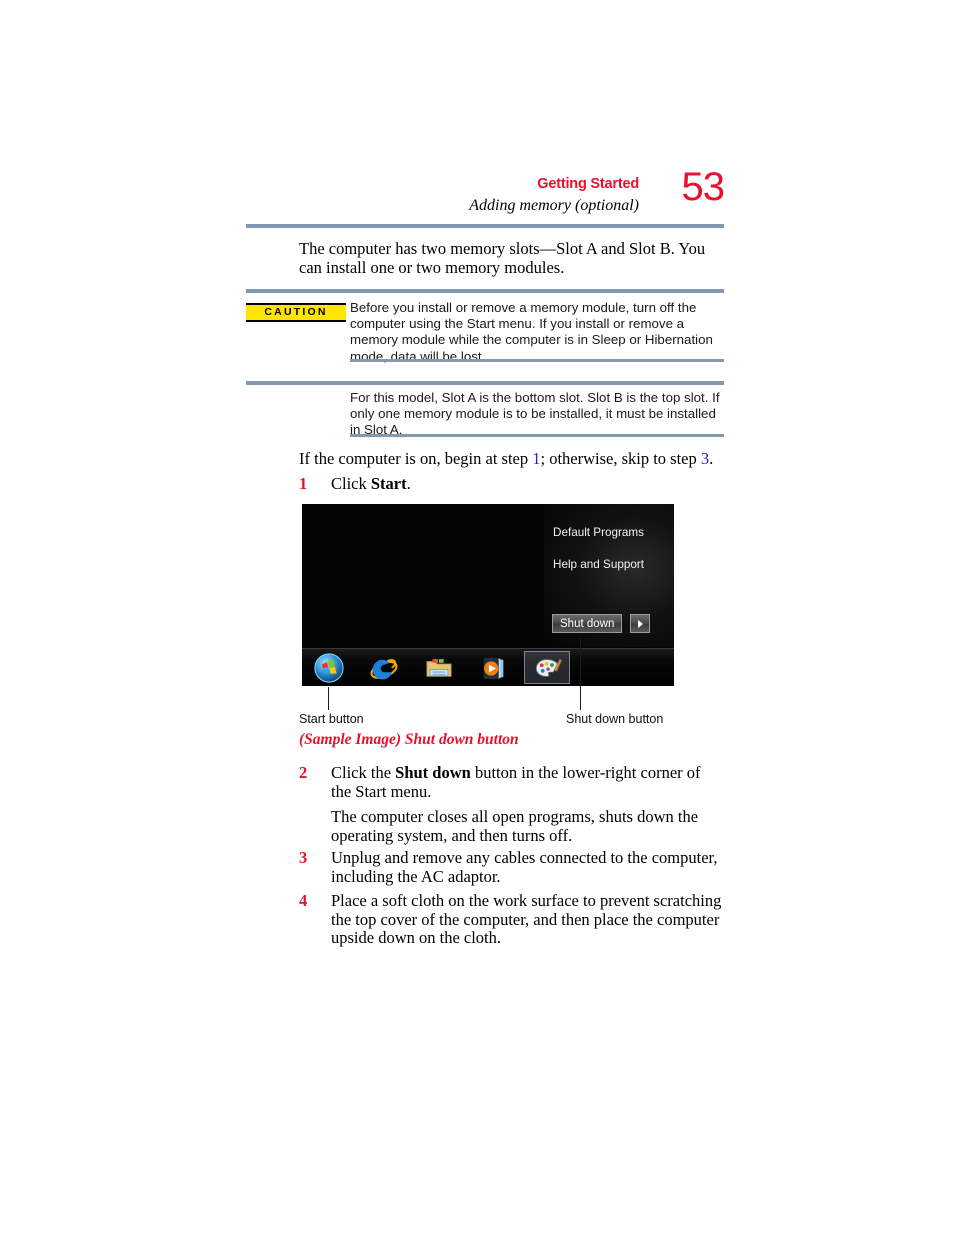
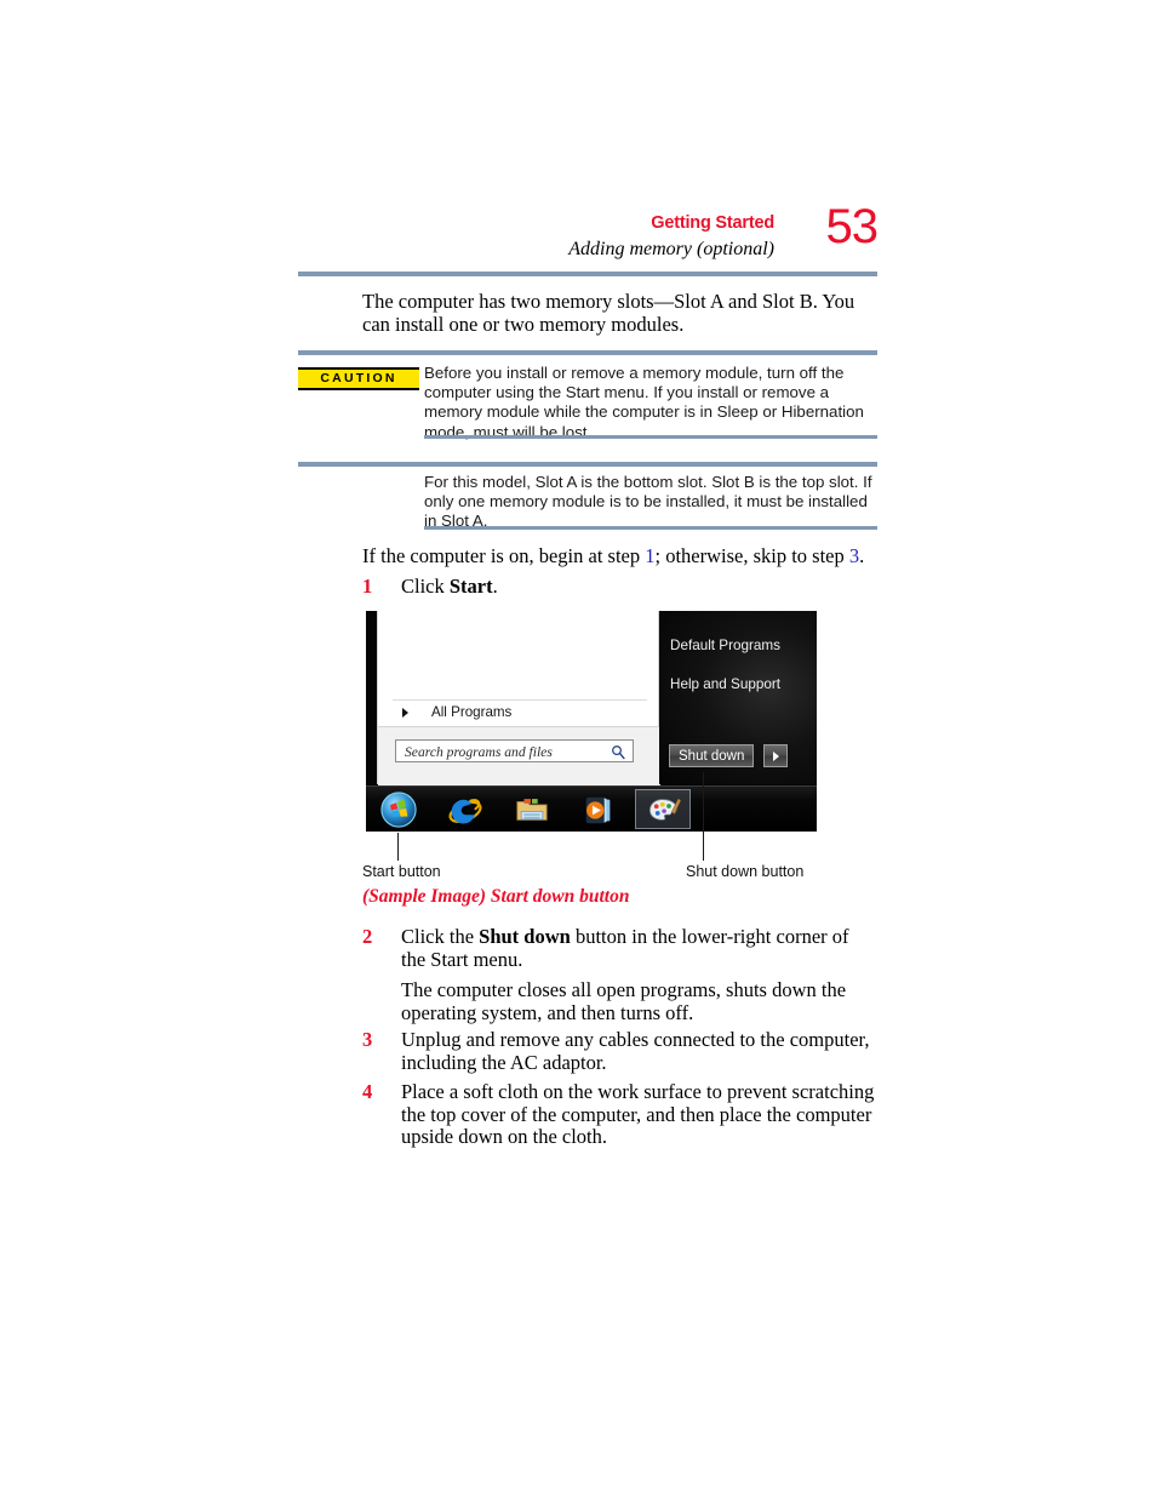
  Getting Started
  Adding memory (optional)
  53
  The computer has two memory slots—Slot A and Slot B. You can install one or two memory modules.
  CAUTION
- Before you install or remove a memory module, turn off the computer using the Start menu. If you install or remove a memory module while the computer is in Sleep or Hibernation mode, data will be lost.
+ Before you install or remove a memory module, turn off the computer using the Start menu. If you install or remove a memory module while the computer is in Sleep or Hibernation mode, must will be lost.
  For this model, Slot A is the bottom slot. Slot B is the top slot. If only one memory module is to be installed, it must be installed in Slot A.
  If the computer is on, begin at step 1; otherwise, skip to step 3.
  1
  Click Start.
+ All Programs
+ Search programs and files
  Default Programs
  Help and Support
  Shut down
  Start button
  Shut down button
- (Sample Image) Shut down button
+ (Sample Image) Start down button
  2
  Click the Shut down button in the lower-right corner of the Start menu.
  The computer closes all open programs, shuts down the operating system, and then turns off.
  3
  Unplug and remove any cables connected to the computer, including the AC adaptor.
  4
  Place a soft cloth on the work surface to prevent scratching the top cover of the computer, and then place the computer upside down on the cloth.
